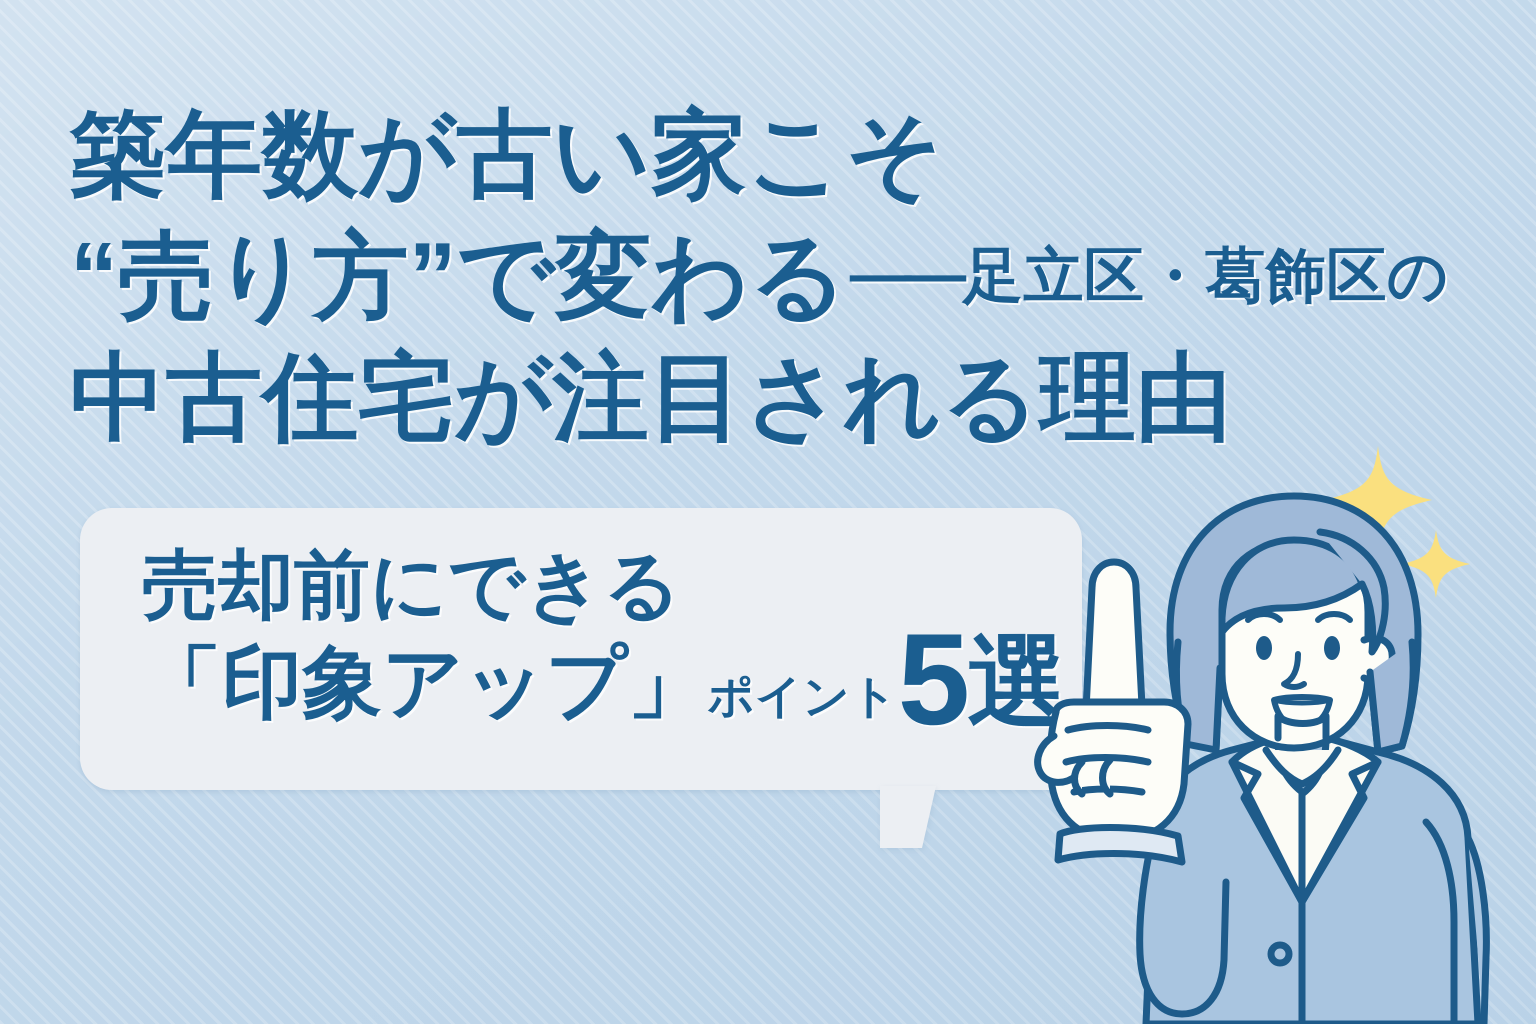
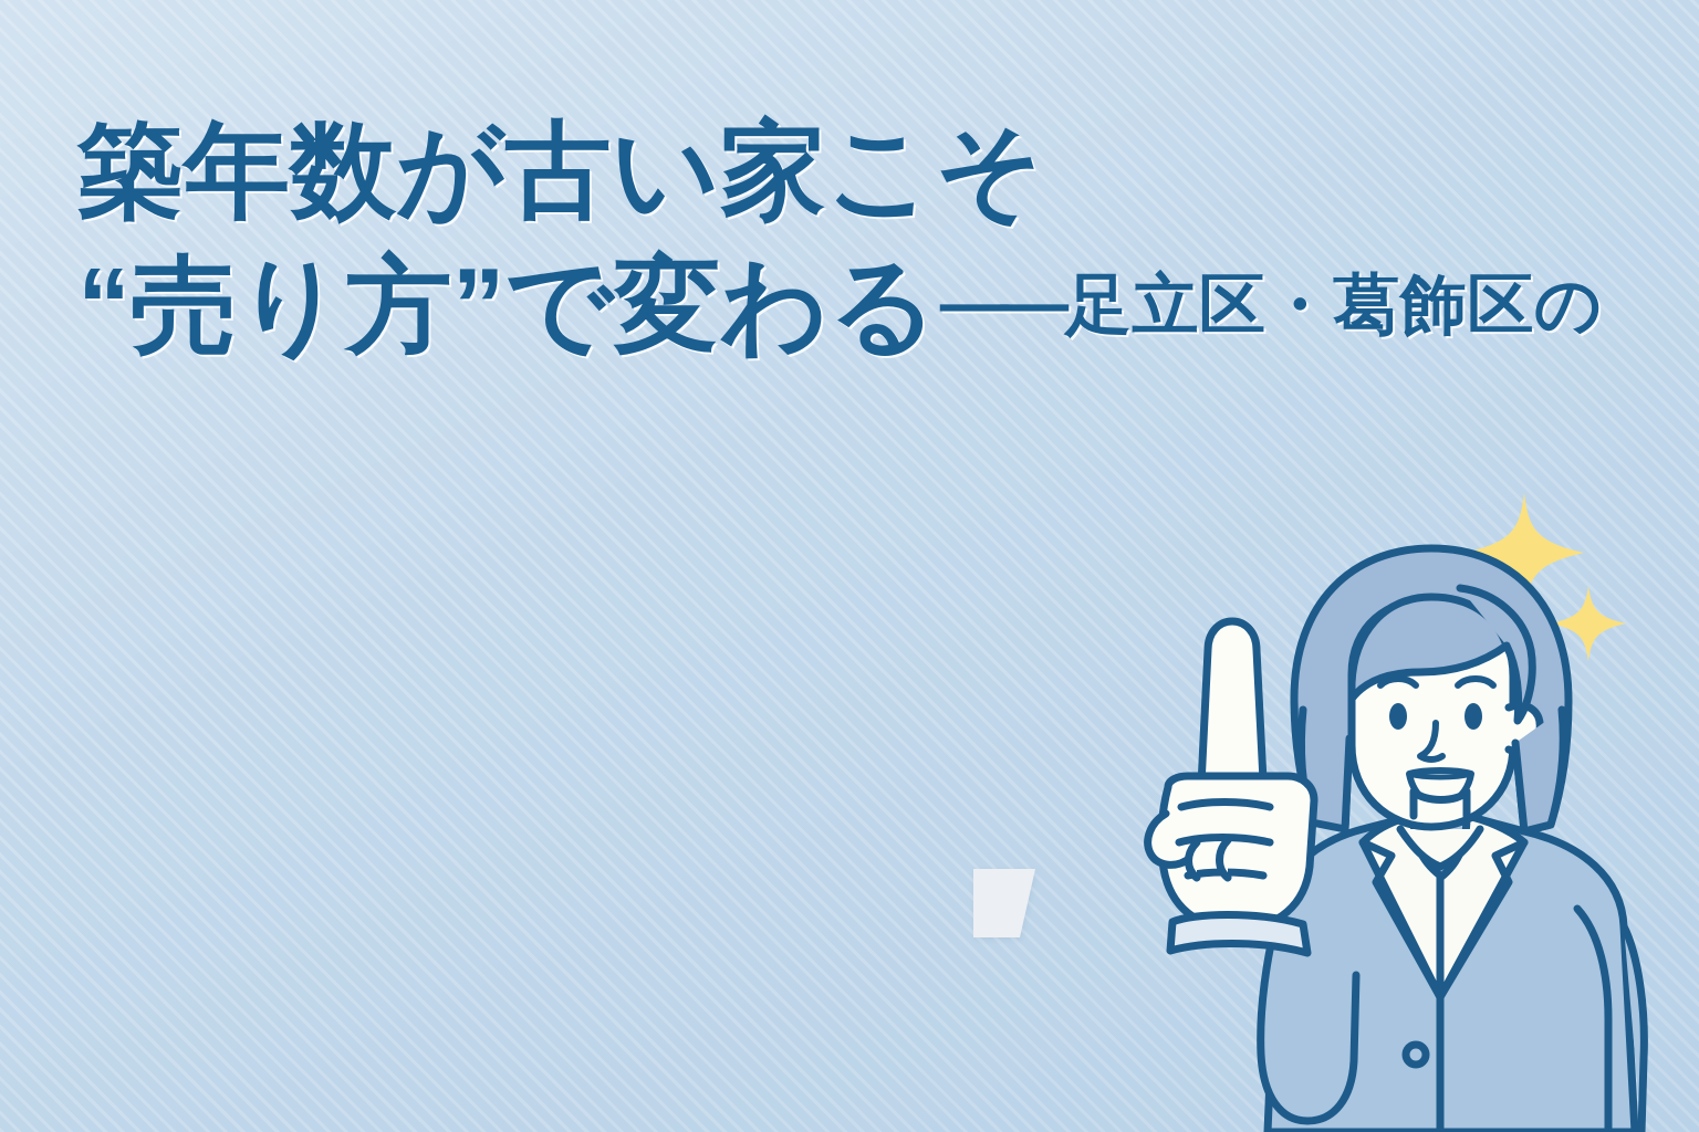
  築年数が古い家こそ
  “売り方”で変わる——足立区・葛飾区の
- 中古住宅が注目される理由
- 売却前にできる
- 「印象アップ」ポイント5選
